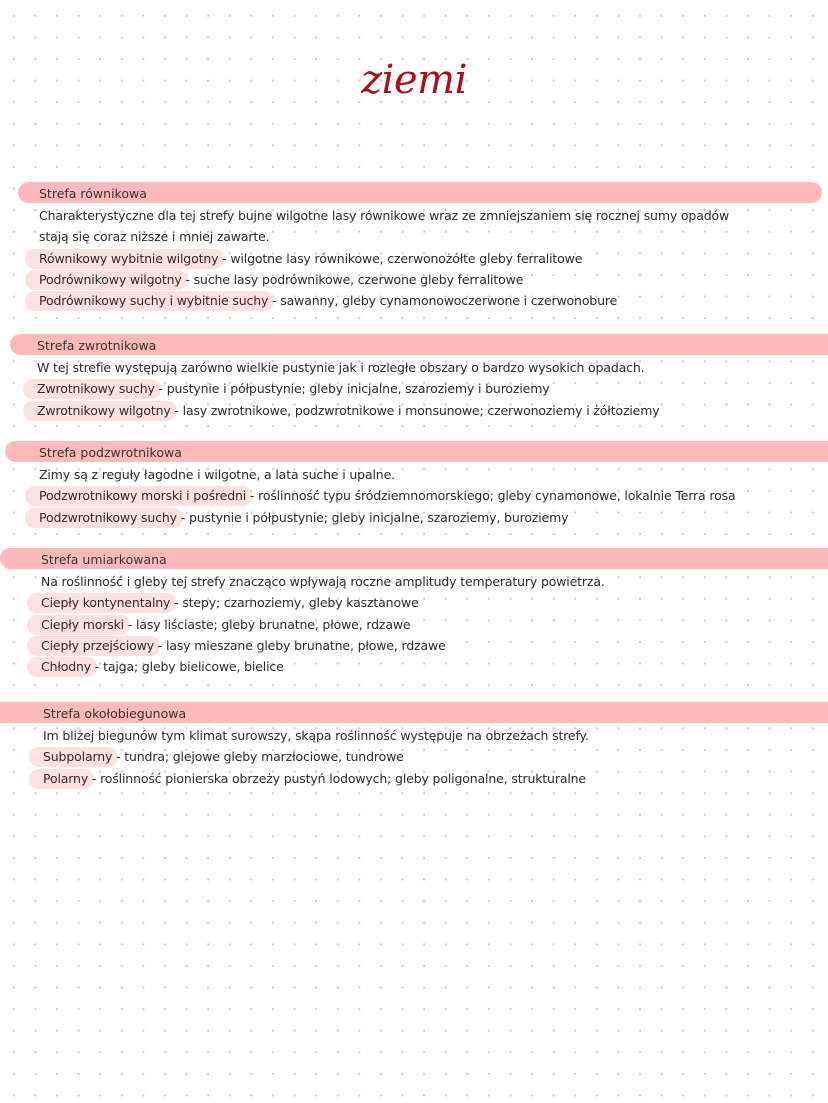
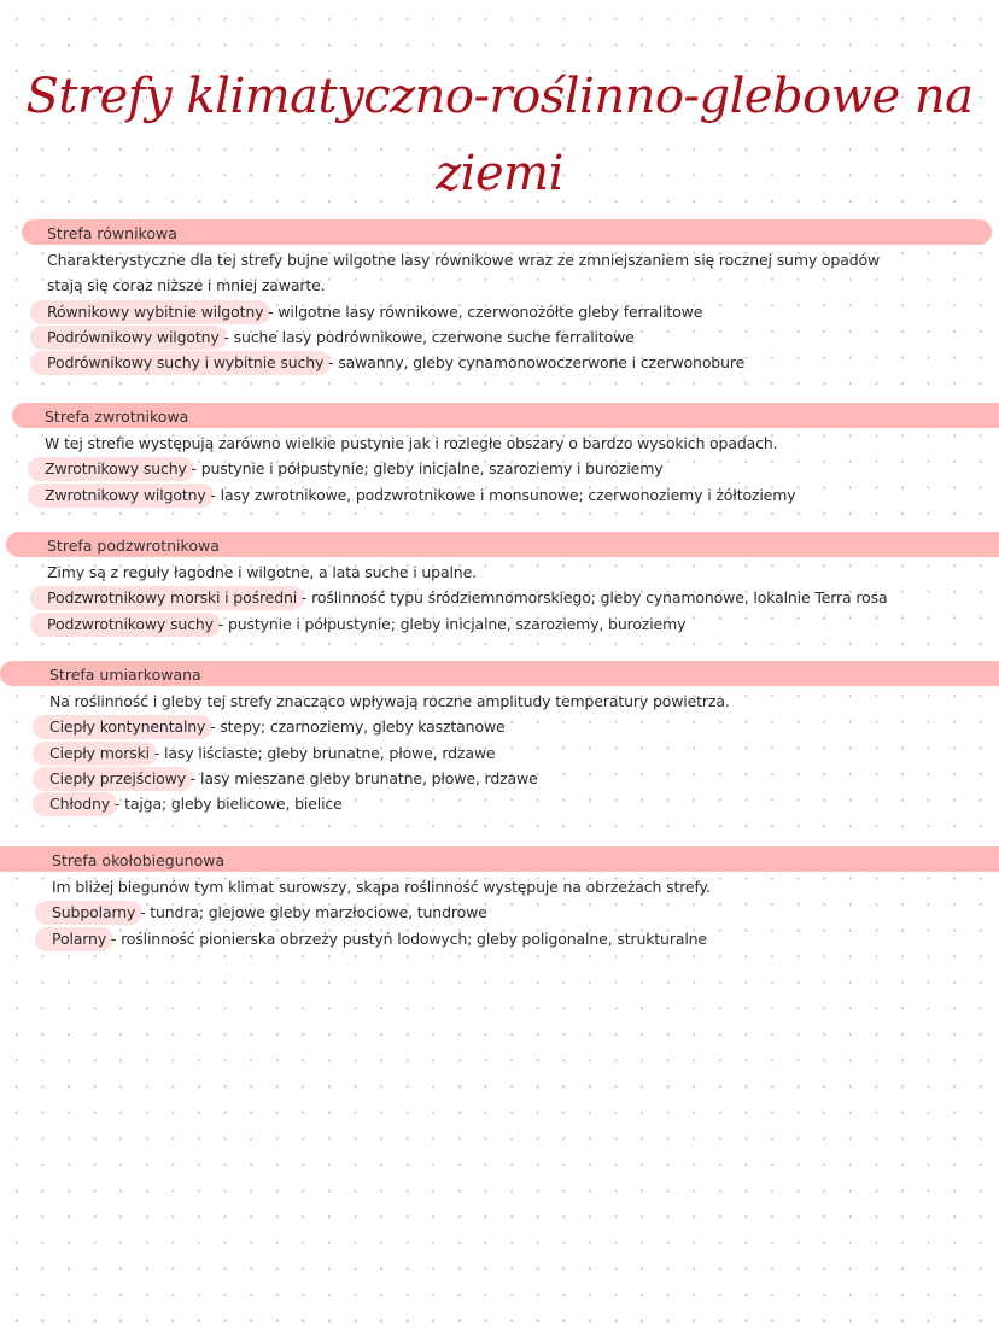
+ Strefy klimatyczno-roślinno-glebowe na
  ziemi
  Strefa równikowa
  Charakterystyczne dla tej strefy bujne wilgotne lasy równikowe wraz ze zmniejszaniem się rocznej sumy opadów
  stają się coraz niższe i mniej zawarte.
  Równikowy wybitnie wilgotny - wilgotne lasy równikowe, czerwonożółte gleby ferralitowe
- Podrównikowy wilgotny - suche lasy podrównikowe, czerwone gleby ferralitowe
+ Podrównikowy wilgotny - suche lasy podrównikowe, czerwone suche ferralitowe
  Podrównikowy suchy i wybitnie suchy - sawanny, gleby cynamonowoczerwone i czerwonobure
  Strefa zwrotnikowa
  W tej strefie występują zarówno wielkie pustynie jak i rozległe obszary o bardzo wysokich opadach.
  Zwrotnikowy suchy - pustynie i półpustynie; gleby inicjalne, szaroziemy i buroziemy
  Zwrotnikowy wilgotny - lasy zwrotnikowe, podzwrotnikowe i monsunowe; czerwonoziemy i żółtoziemy
  Strefa podzwrotnikowa
  Zimy są z reguły łagodne i wilgotne, a lata suche i upalne.
  Podzwrotnikowy morski i pośredni - roślinność typu śródziemnomorskiego; gleby cynamonowe, lokalnie Terra rosa
  Podzwrotnikowy suchy - pustynie i półpustynie; gleby inicjalne, szaroziemy, buroziemy
  Strefa umiarkowana
  Na roślinność i gleby tej strefy znacząco wpływają roczne amplitudy temperatury powietrza.
  Ciepły kontynentalny - stepy; czarnoziemy, gleby kasztanowe
  Ciepły morski - lasy liściaste; gleby brunatne, płowe, rdzawe
  Ciepły przejściowy - lasy mieszane gleby brunatne, płowe, rdzawe
  Chłodny - tajga; gleby bielicowe, bielice
  Strefa okołobiegunowa
  Im bliżej biegunów tym klimat surowszy, skąpa roślinność występuje na obrzeżach strefy.
  Subpolarny - tundra; glejowe gleby marzłociowe, tundrowe
  Polarny - roślinność pionierska obrzeży pustyń lodowych; gleby poligonalne, strukturalne
